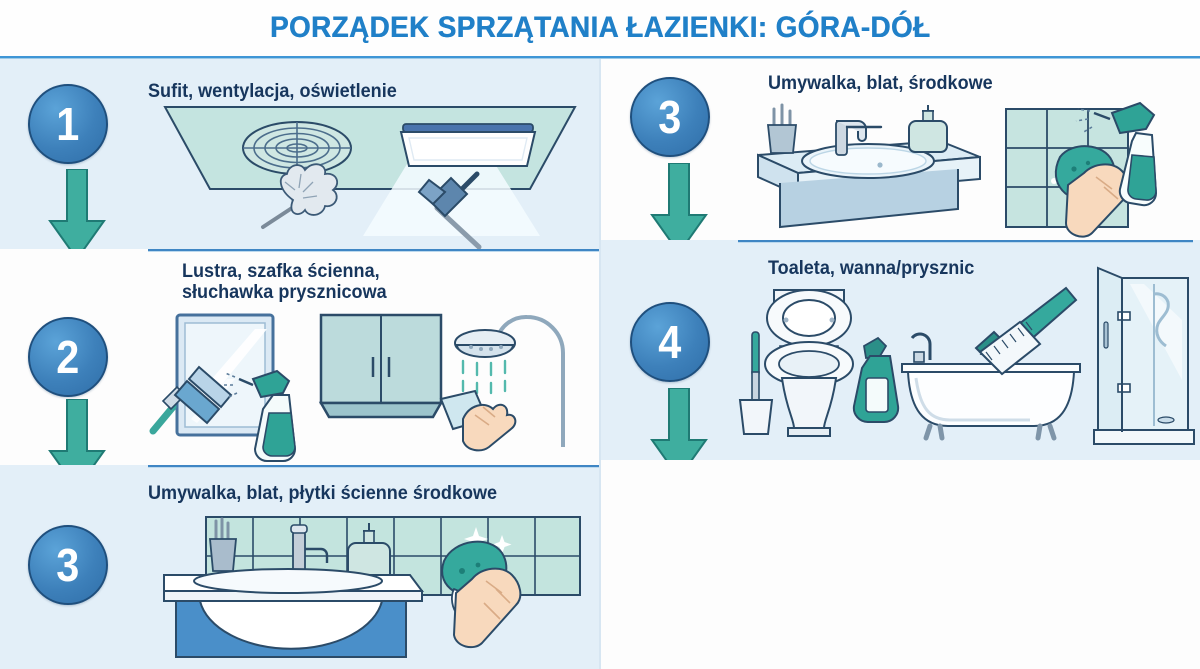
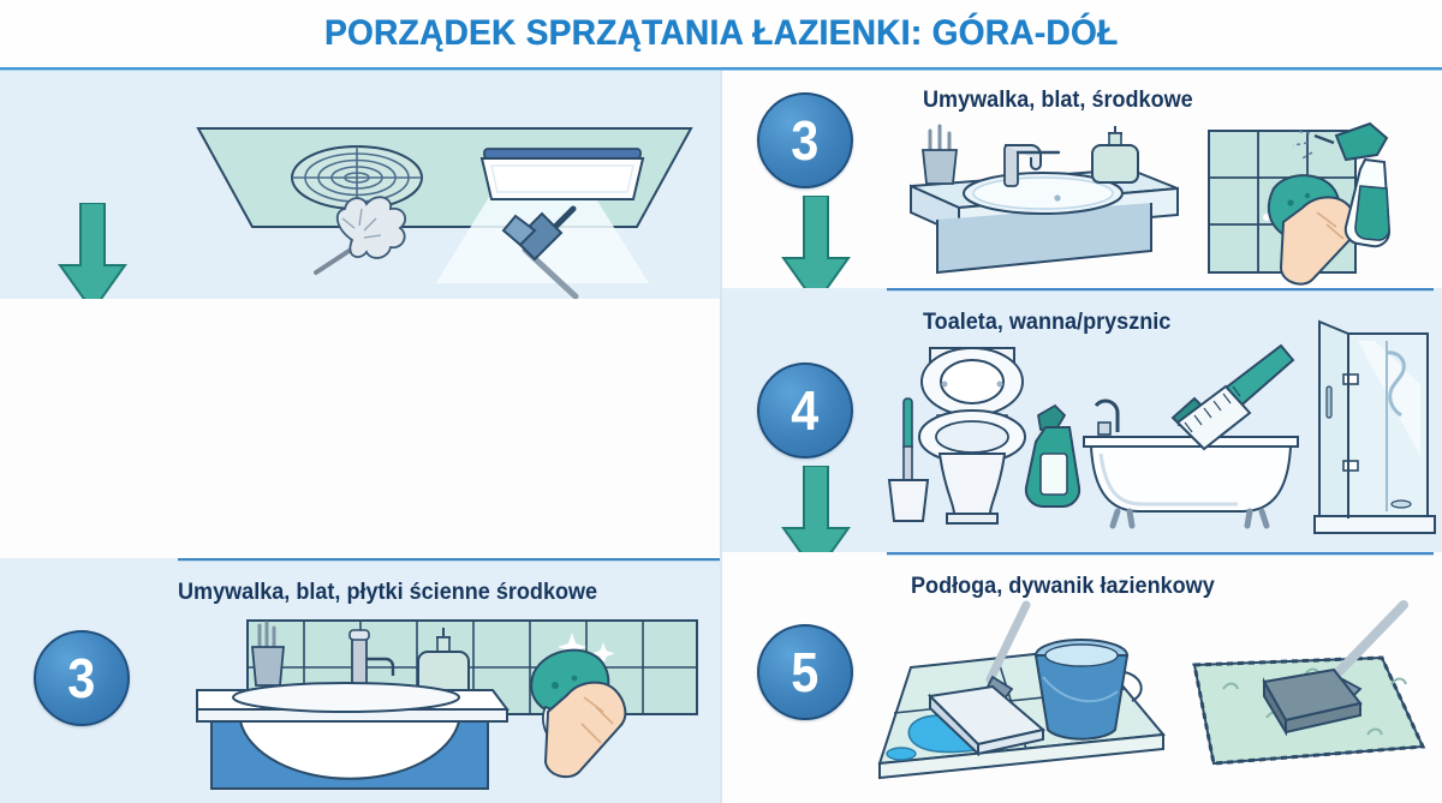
  PORZĄDEK SPRZĄTANIA ŁAZIENKI: GÓRA-DÓŁ
- 1
- Sufit, wentylacja, oświetlenie
- 2
- Lustra, szafka ścienna,
- słuchawka prysznicowa
  3
  Umywalka, blat, płytki ścienne środkowe
  3
  Umywalka, blat, środkowe
  4
  Toaleta, wanna/prysznic
+ 5
+ Podłoga, dywanik łazienkowy
